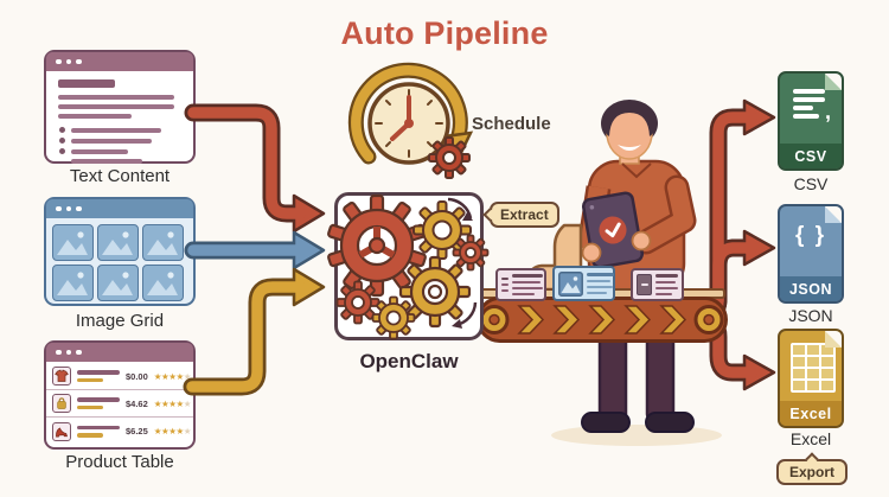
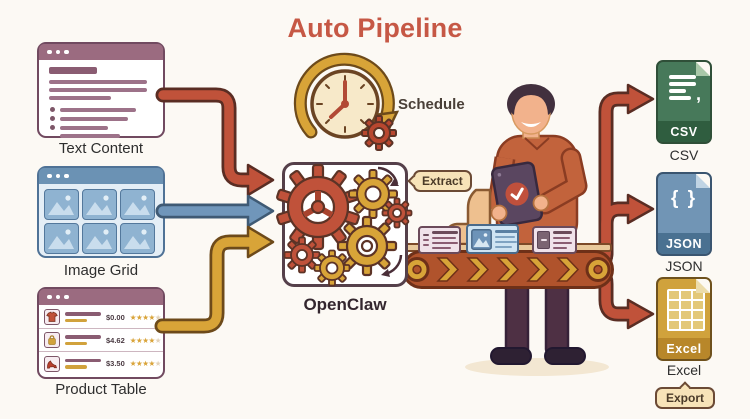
  Auto Pipeline
  Text Content
  Image Grid
  $0.00
  ★★★★★
  $4.62
  ★★★★★
- $6.25
+ $3.50
  ★★★★★
  Product Table
  Schedule
  OpenClaw
  Extract
  Export
  ,
  CSV
  CSV
  { }
  JSON
  JSON
  Excel
  Excel
